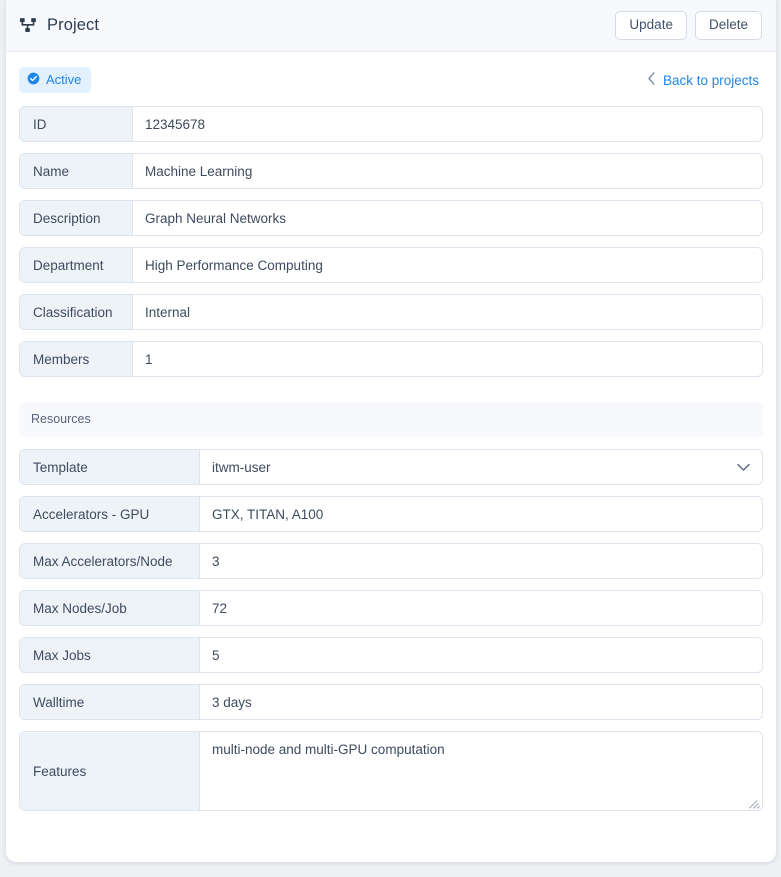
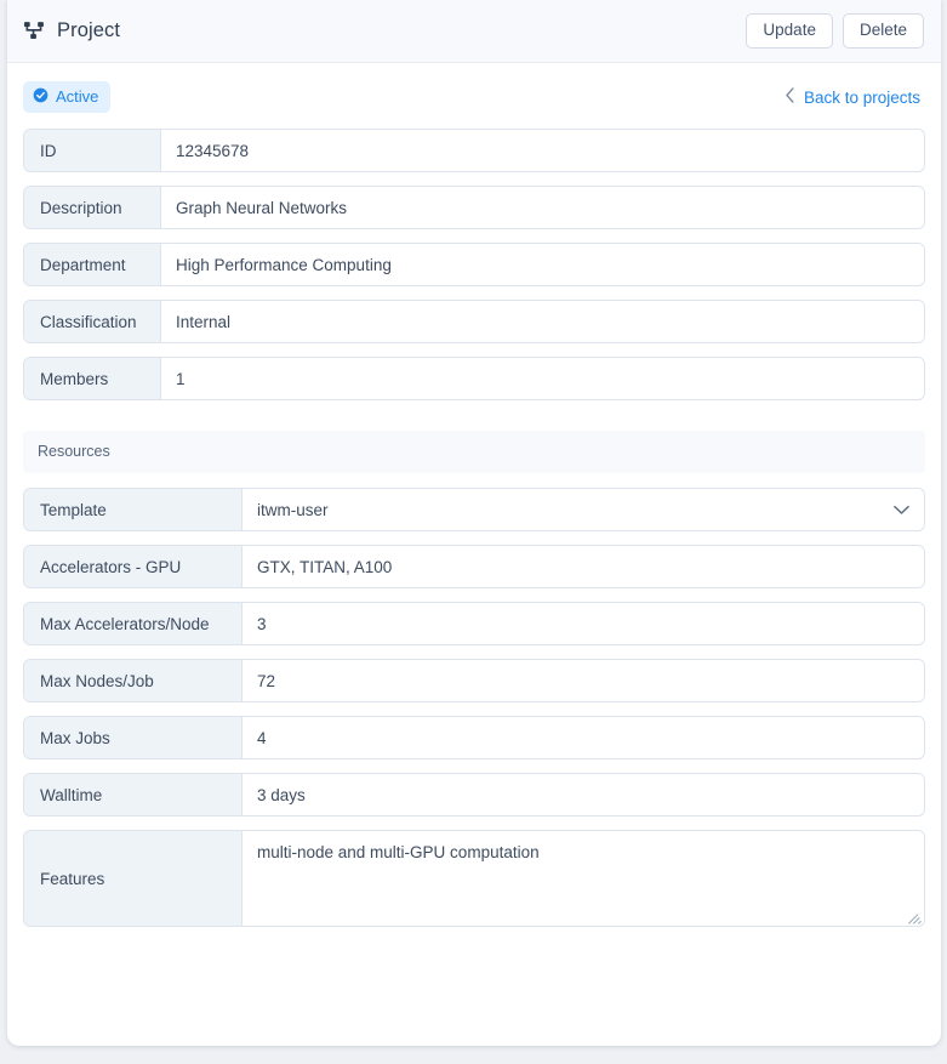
  Project
  Update
  Delete
  Active
  Back to projects
  ID
  12345678
- Name
- Machine Learning
  Description
  Graph Neural Networks
  Department
  High Performance Computing
  Classification
  Internal
  Members
  1
  Resources
  Template
  itwm-user
  Accelerators - GPU
  GTX, TITAN, A100
  Max Accelerators/Node
  3
  Max Nodes/Job
  72
  Max Jobs
- 5
+ 4
  Walltime
  3 days
  Features
  multi-node and multi-GPU computation
